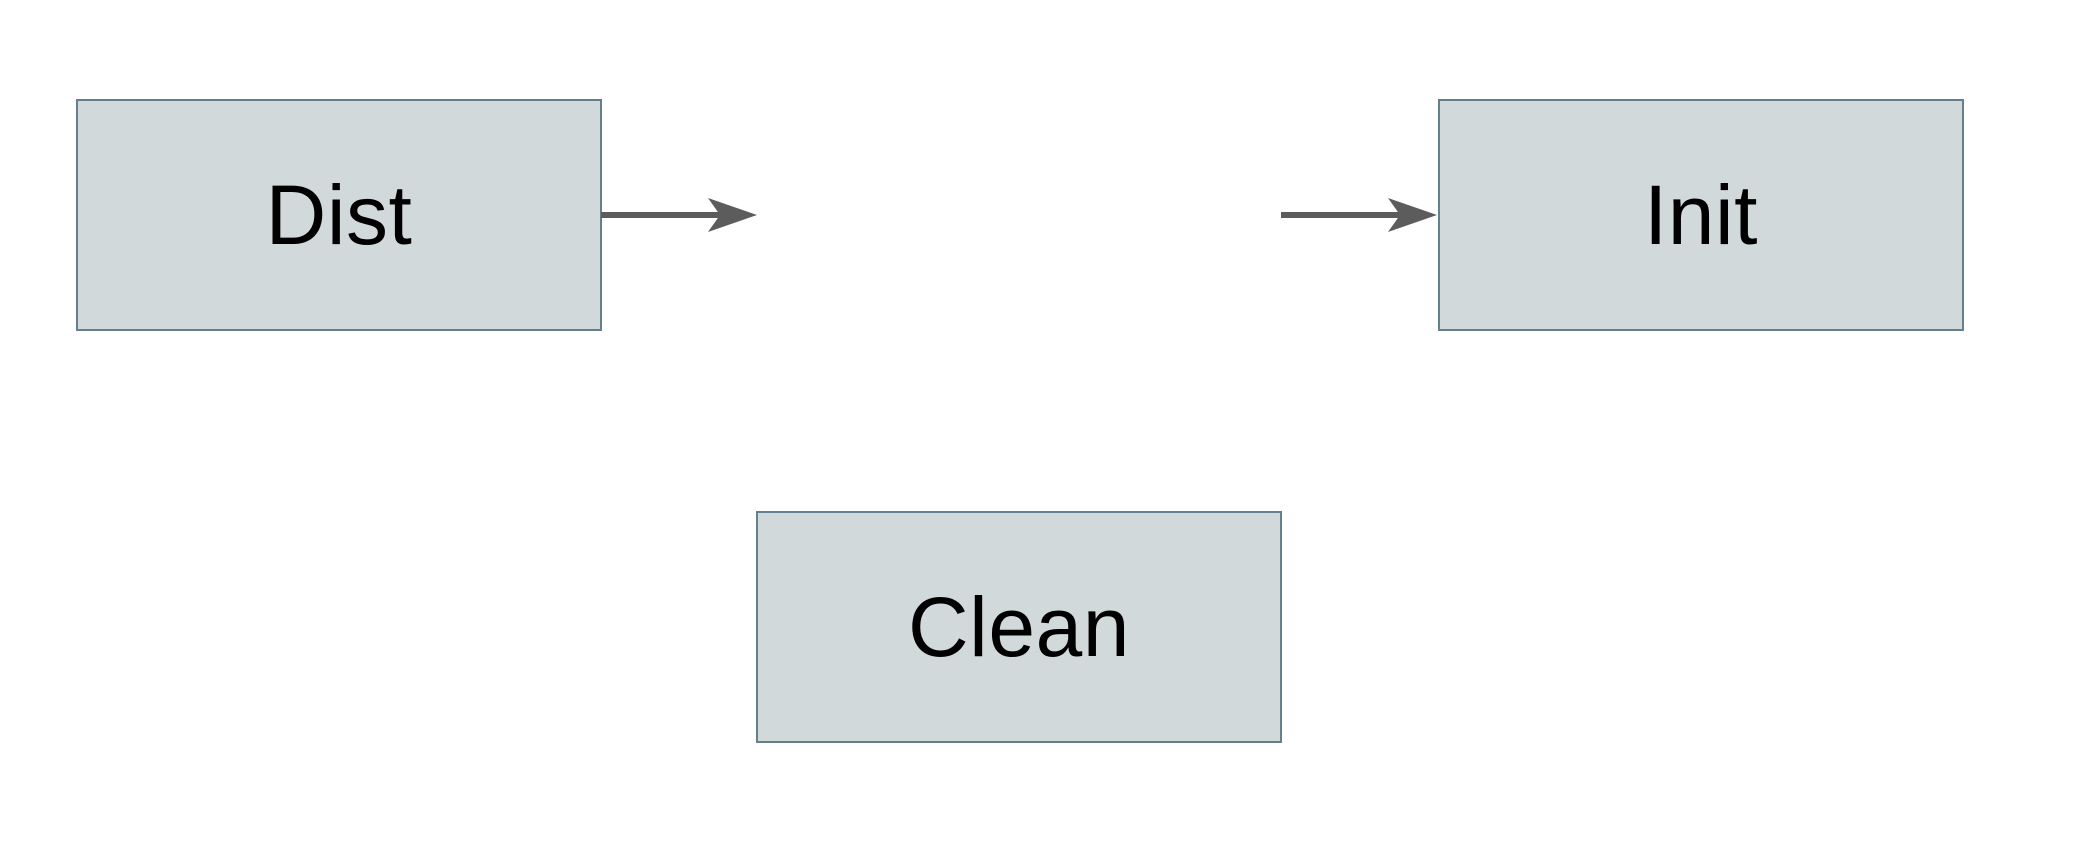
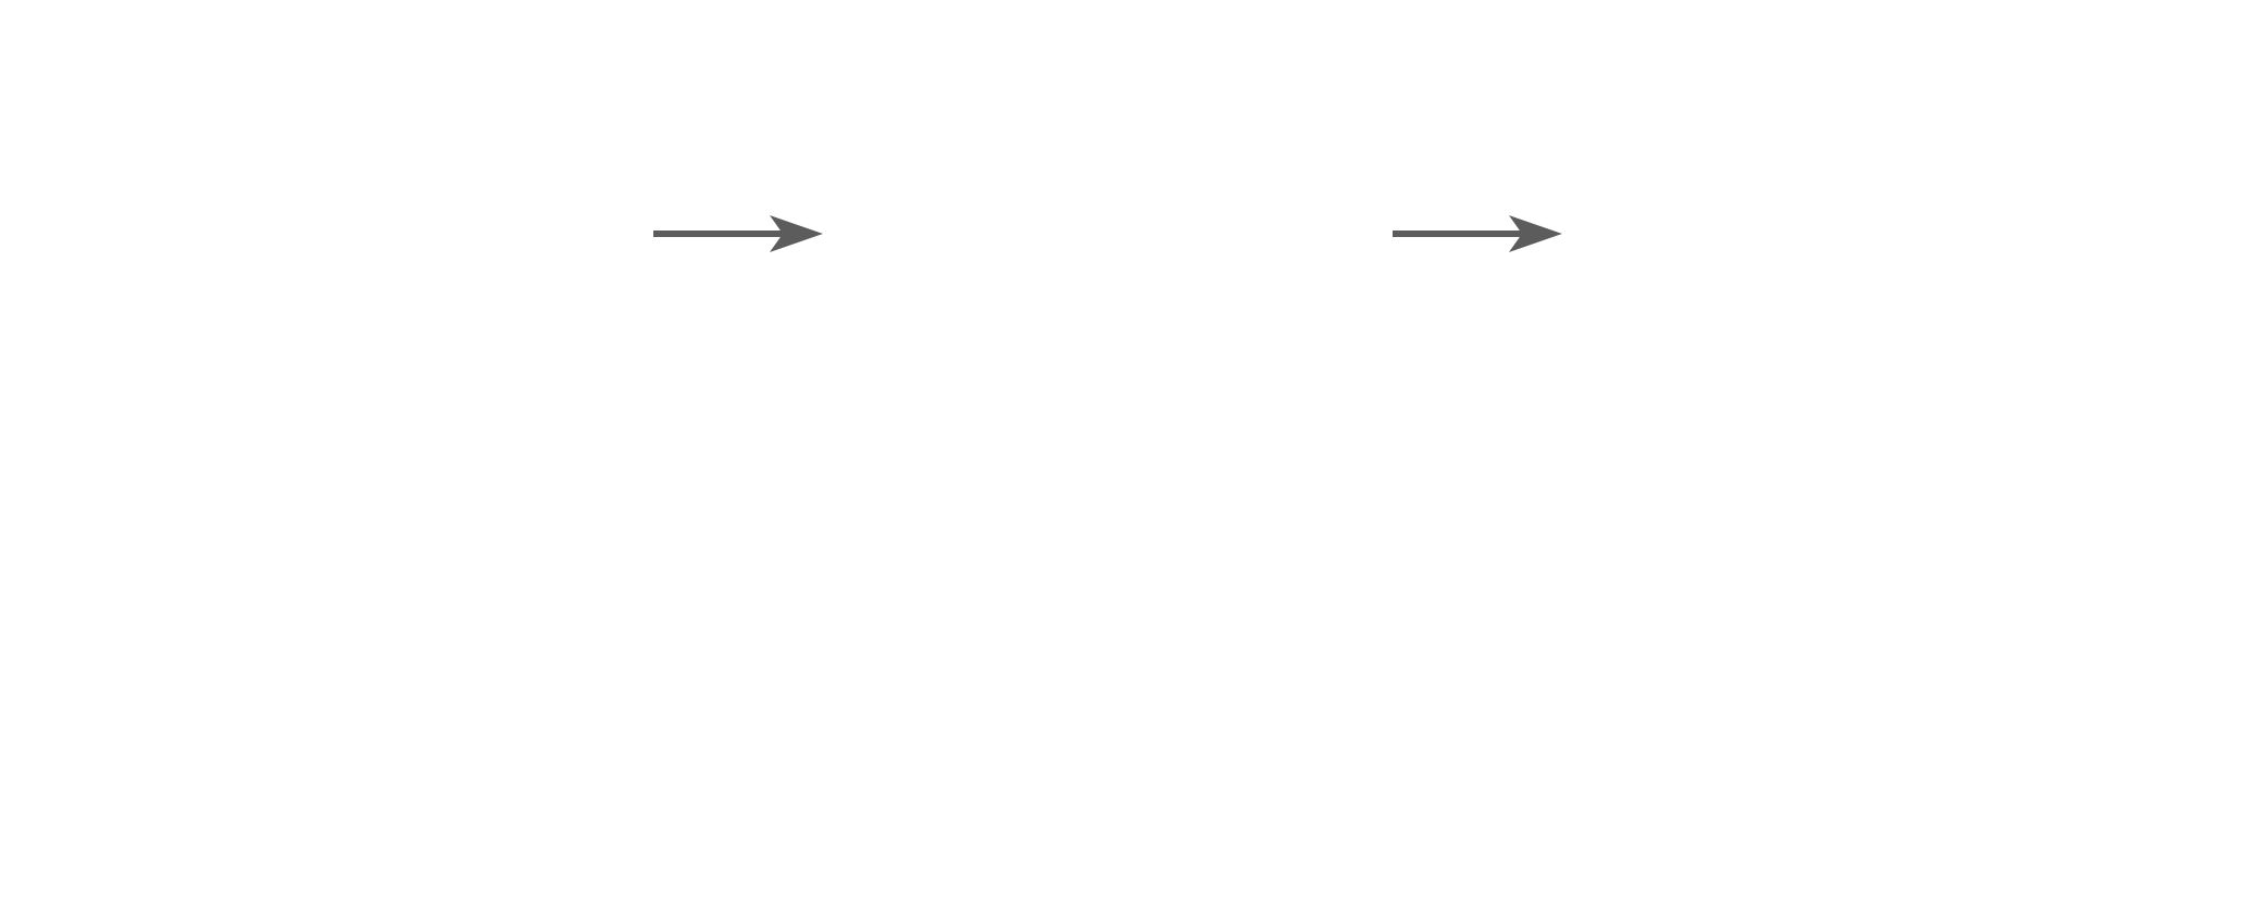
- Dist
- Init
- Clean
